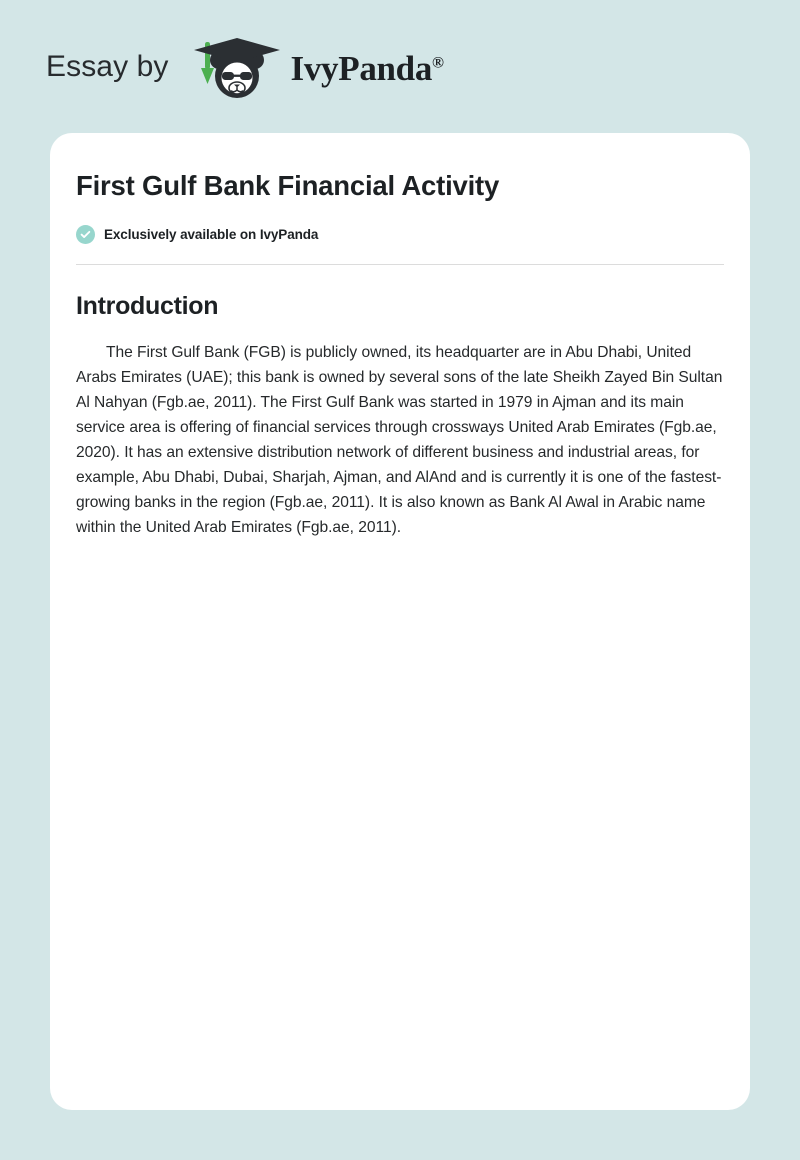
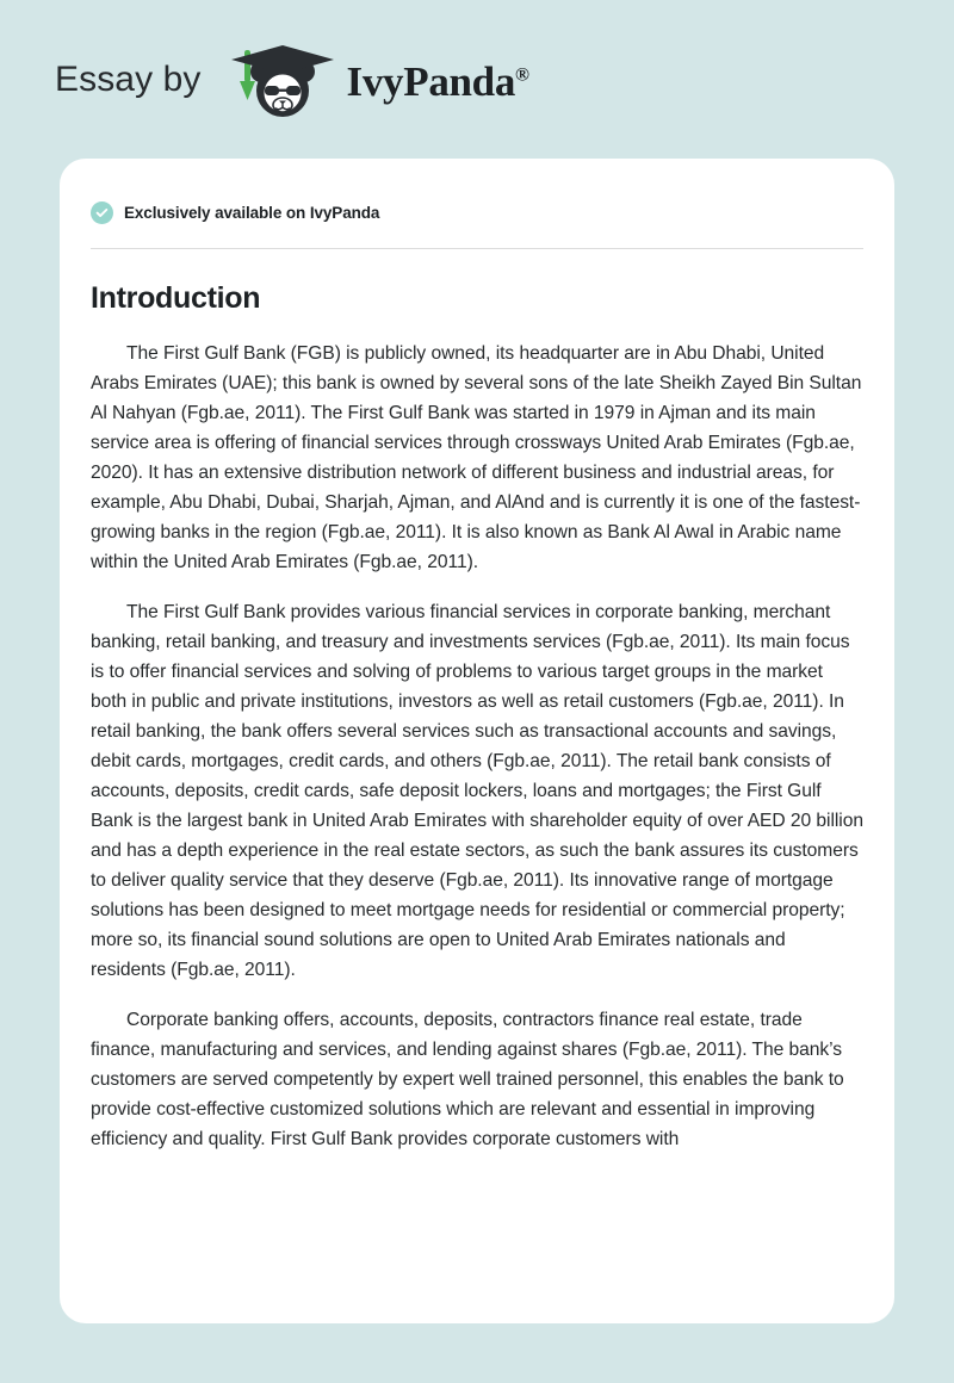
  Essay by
  IvyPanda®
- First Gulf Bank Financial Activity
  Exclusively available on IvyPanda
  Introduction
  The First Gulf Bank (FGB) is publicly owned, its headquarter are in Abu Dhabi, United Arabs Emirates (UAE); this bank is owned by several sons of the late Sheikh Zayed Bin Sultan Al Nahyan (Fgb.ae, 2011). The First Gulf Bank was started in 1979 in Ajman and its main service area is offering of financial services through crossways United Arab Emirates (Fgb.ae, 2020). It has an extensive distribution network of different business and industrial areas, for example, Abu Dhabi, Dubai, Sharjah, Ajman, and AlAnd and is currently it is one of the fastest-growing banks in the region (Fgb.ae, 2011). It is also known as Bank Al Awal in Arabic name within the United Arab Emirates (Fgb.ae, 2011).
+ The First Gulf Bank provides various financial services in corporate banking, merchant banking, retail banking, and treasury and investments services (Fgb.ae, 2011). Its main focus is to offer financial services and solving of problems to various target groups in the market both in public and private institutions, investors as well as retail customers (Fgb.ae, 2011). In retail banking, the bank offers several services such as transactional accounts and savings, debit cards, mortgages, credit cards, and others (Fgb.ae, 2011). The retail bank consists of accounts, deposits, credit cards, safe deposit lockers, loans and mortgages; the First Gulf Bank is the largest bank in United Arab Emirates with shareholder equity of over AED 20 billion and has a depth experience in the real estate sectors, as such the bank assures its customers to deliver quality service that they deserve (Fgb.ae, 2011). Its innovative range of mortgage solutions has been designed to meet mortgage needs for residential or commercial property; more so, its financial sound solutions are open to United Arab Emirates nationals and residents (Fgb.ae, 2011).
+ Corporate banking offers, accounts, deposits, contractors finance real estate, trade finance, manufacturing and services, and lending against shares (Fgb.ae, 2011). The bank’s customers are served competently by expert well trained personnel, this enables the bank to provide cost-effective customized solutions which are relevant and essential in improving efficiency and quality. First Gulf Bank provides corporate customers with
